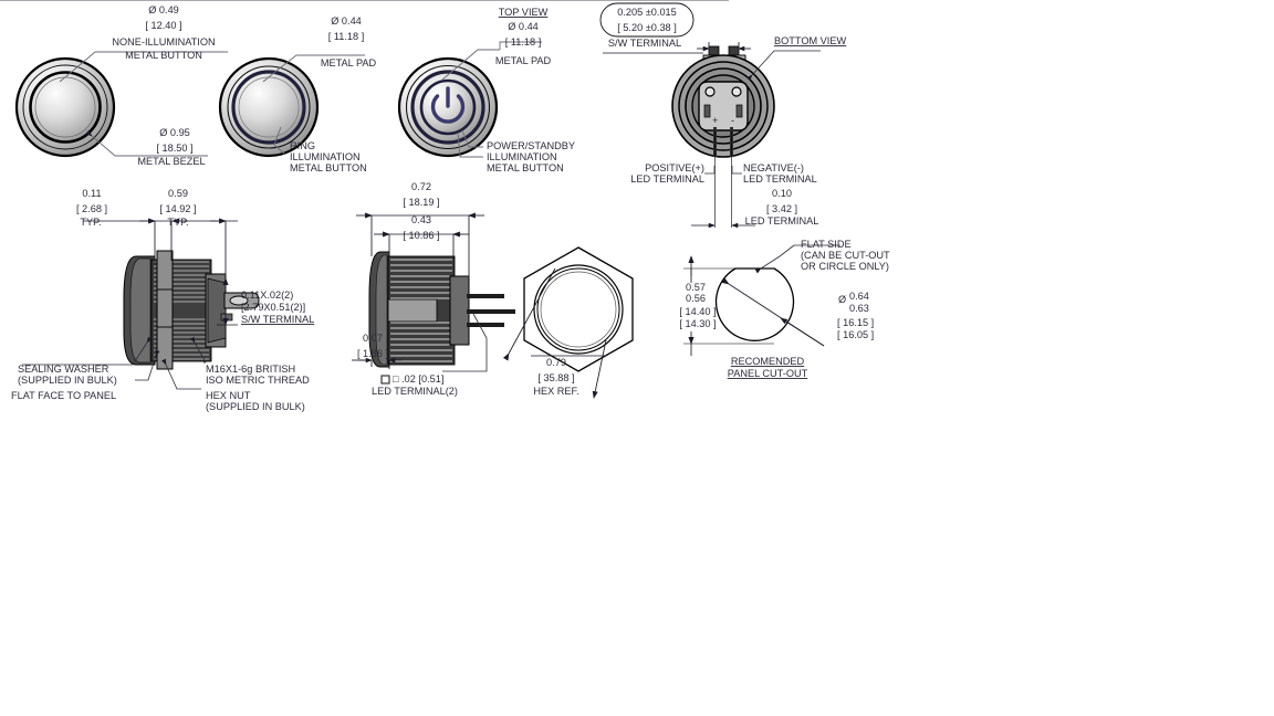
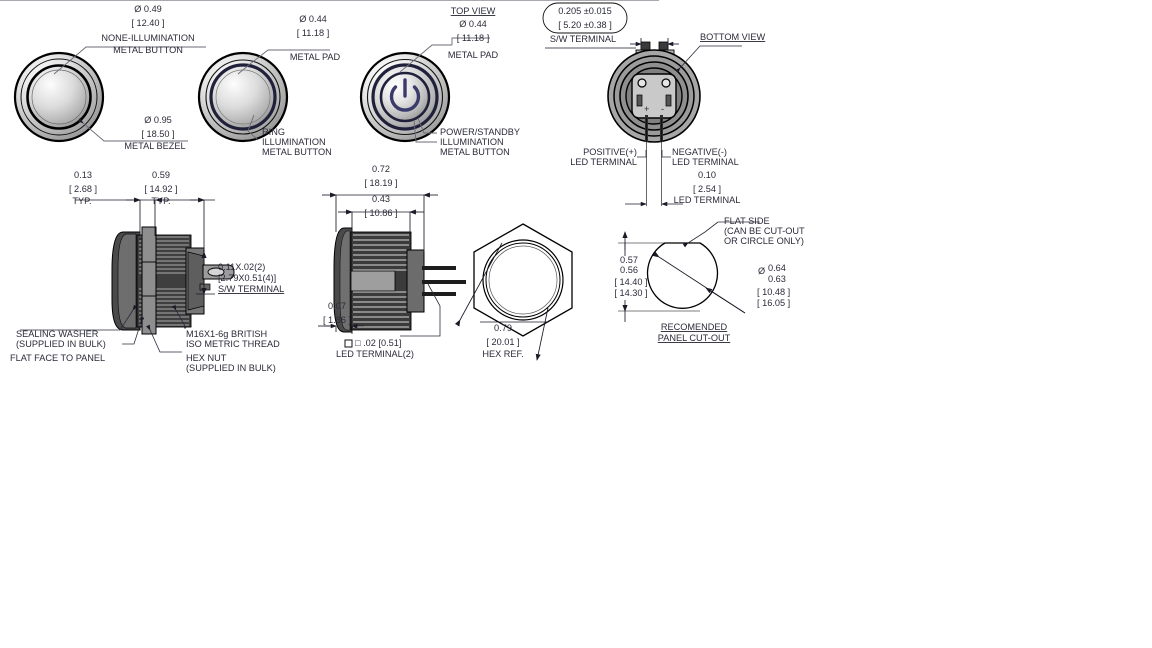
  Ø 0.49
  [ 12.40 ]
  NONE-ILLUMINATION
  METAL BUTTON
  Ø 0.95
  [ 18.50 ]
  METAL BEZEL
  Ø 0.44
  [ 11.18 ]
  METAL PAD
  RING
  ILLUMINATION
  METAL BUTTON
  TOP VIEW
  Ø 0.44
  [ 11.18 ]
  METAL PAD
  POWER/STANDBY
  ILLUMINATION
  METAL BUTTON
  +
  -
  0.205 ±0.015
  [ 5.20 ±0.38 ]
  S/W TERMINAL
  BOTTOM VIEW
  POSITIVE(+)
  LED TERMINAL
  NEGATIVE(-)
  LED TERMINAL
  0.10
- [ 3.42 ]
+ [ 2.54 ]
  LED TERMINAL
- 0.11
+ 0.13
  [ 2.68 ]
  TYP.
  0.59
  [ 14.92 ]
  TYP.
  0.11X.02(2)
- [2.79X0.51(2)]
+ [2.79X0.51(4)]
  S/W TERMINAL
  SEALING WASHER
  (SUPPLIED IN BULK)
  FLAT FACE TO PANEL
  M16X1-6g BRITISH
  ISO METRIC THREAD
  HEX NUT
  (SUPPLIED IN BULK)
  0.72
  [ 18.19 ]
  0.43
  [ 10.86 ]
  0.07
  [ 1.86 ]
  □ .02 [0.51]
  LED TERMINAL(2)
  0.79
- [ 35.88 ]
+ [ 20.01 ]
  HEX REF.
  FLAT SIDE
  (CAN BE CUT-OUT
  OR CIRCLE ONLY)
  0.57
  0.56
  [ 14.40 ]
  [ 14.30 ]
  Ø
  0.64
  0.63
- [ 16.15 ]
+ [ 10.48 ]
  [ 16.05 ]
  RECOMENDED
  PANEL CUT-OUT
